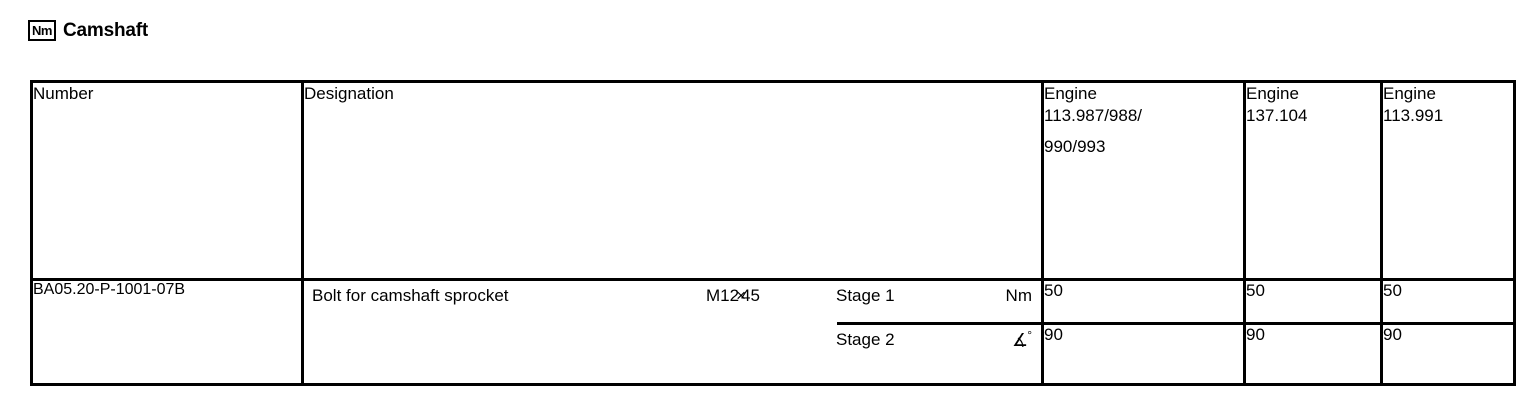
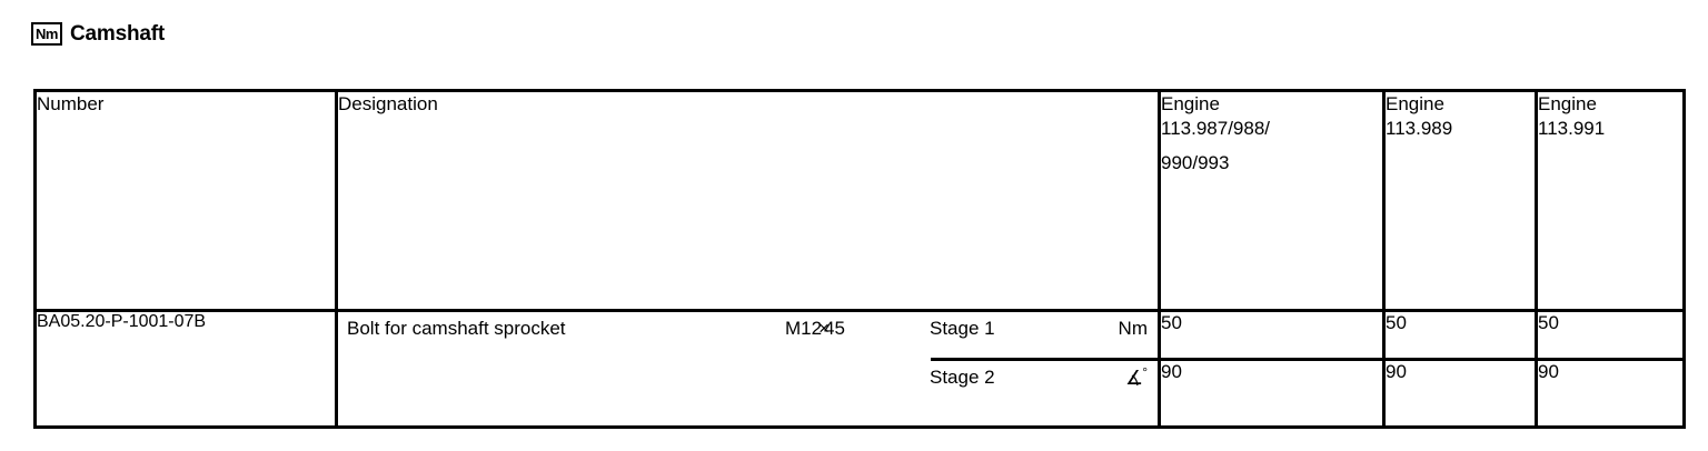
  Nm
  Camshaft
- Number	Designation	Engine 113.987/988/ 990/993	Engine 137.104	Engine 113.991
+ Number	Designation	Engine 113.987/988/ 990/993	Engine 113.989	Engine 113.991
  BA05.20-P-1001-07B	Bolt for camshaft sprocket M12×45 Stage 1 Nm Stage 2 ∡°	50	50	50
  90	90	90
